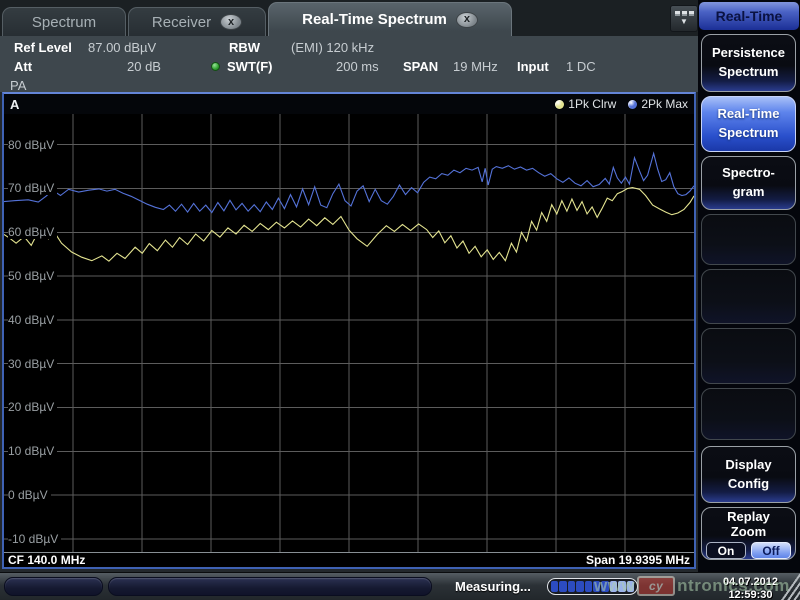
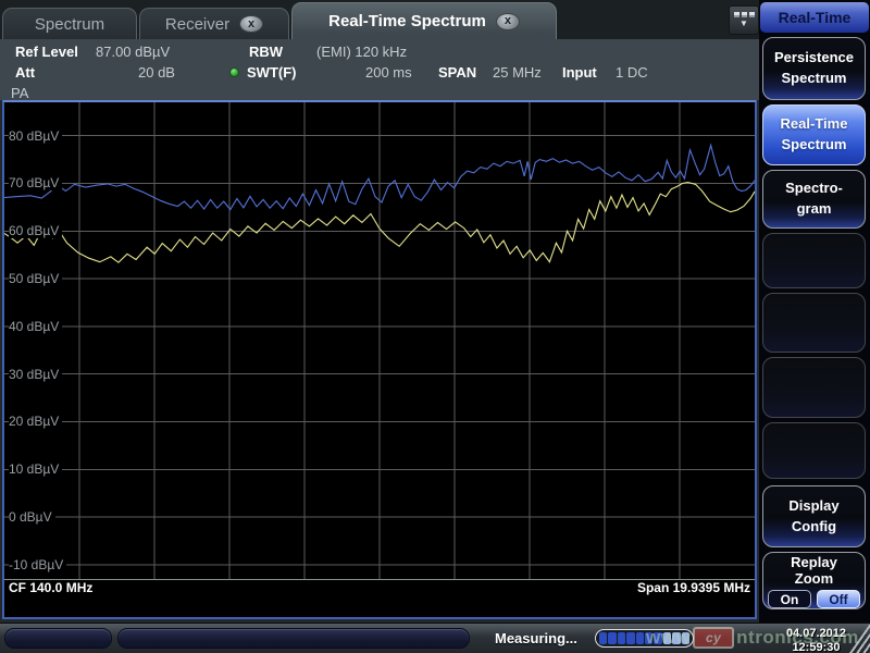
  Spectrum
  Receiver
  x
  Real-Time Spectrum
  x
  ▼
  Ref Level
  87.00 dBµV
  RBW
  (EMI) 120 kHz
  Att
  20 dB
  SWT(F)
  200 ms
  SPAN
- 19 MHz
+ 25 MHz
  Input
  1 DC
  PA
- A
- 1Pk Clrw
- 2Pk Max
  80 dBµV
  70 dBµV
  60 dBµV
  50 dBµV
  40 dBµV
  30 dBµV
  20 dBµV
  10 dBµV
  0 dBµV
  -10 dBµV
  CF 140.0 MHz
  Span 19.9395 MHz
  Real-Time
  Persistence
  Spectrum
  Real-Time
  Spectrum
  Spectro-
  gram
  Display
  Config
  Replay
  Zoom
  On
  Off
  Measuring...
  04.07.2012
  12:59:30
  www
  cy
  ntronics.com
